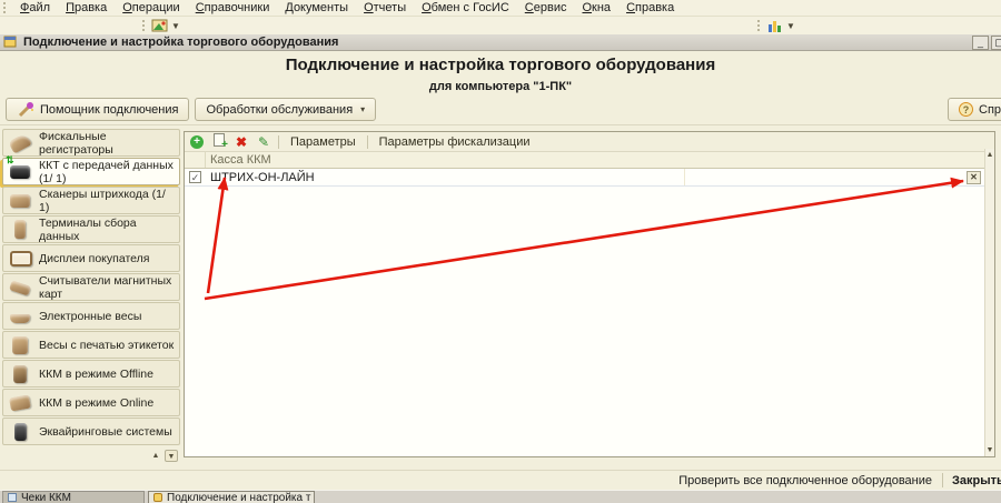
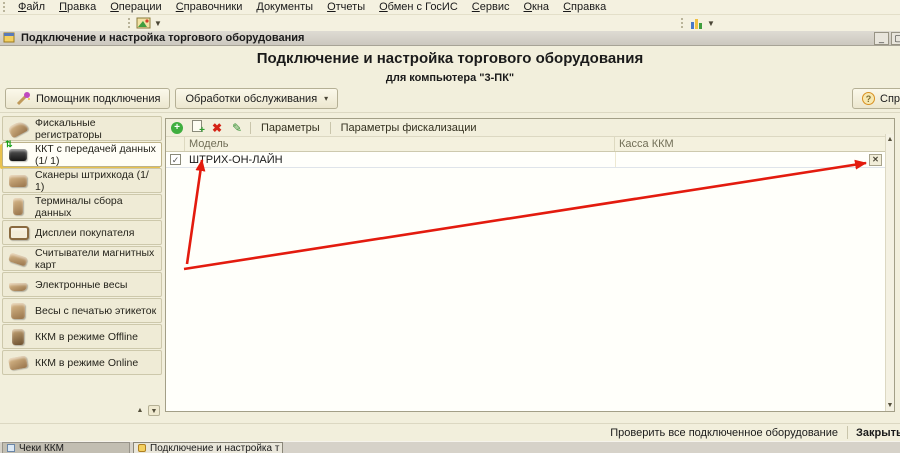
  Файл
  Правка
  Операции
  Справочники
  Документы
  Отчеты
  Обмен с ГосИС
  Сервис
  Окна
  Справка
  ▼
  ▼
  Подключение и настройка торгового оборудования
  _
  ▢
  Подключение и настройка торгового оборудования
- для компьютера "1-ПК"
+ для компьютера "3-ПК"
  Помощник подключения
  Обработки обслуживания
  ▾
  ?
  Фискальные регистраторы
  ККТ с передачей данных (1/ 1)
  Сканеры штрихкода (1/ 1)
  Терминалы сбора данных
  Дисплеи покупателя
  Считыватели магнитных карт
  Электронные весы
  Весы с печатью этикеток
  ККМ в режиме Offline
  ККМ в режиме Online
- Эквайринговые системы
  +
  ✖
  ✎
  Параметры
  Параметры фискализации
+ Модель
  Касса ККМ
  ✓
  ШТРИХ-ОН-ЛАЙН
  …
  ✕
  Проверить все подключенное оборудование
  Закрыть
  Чеки ККМ
  Подключение и настройка т
